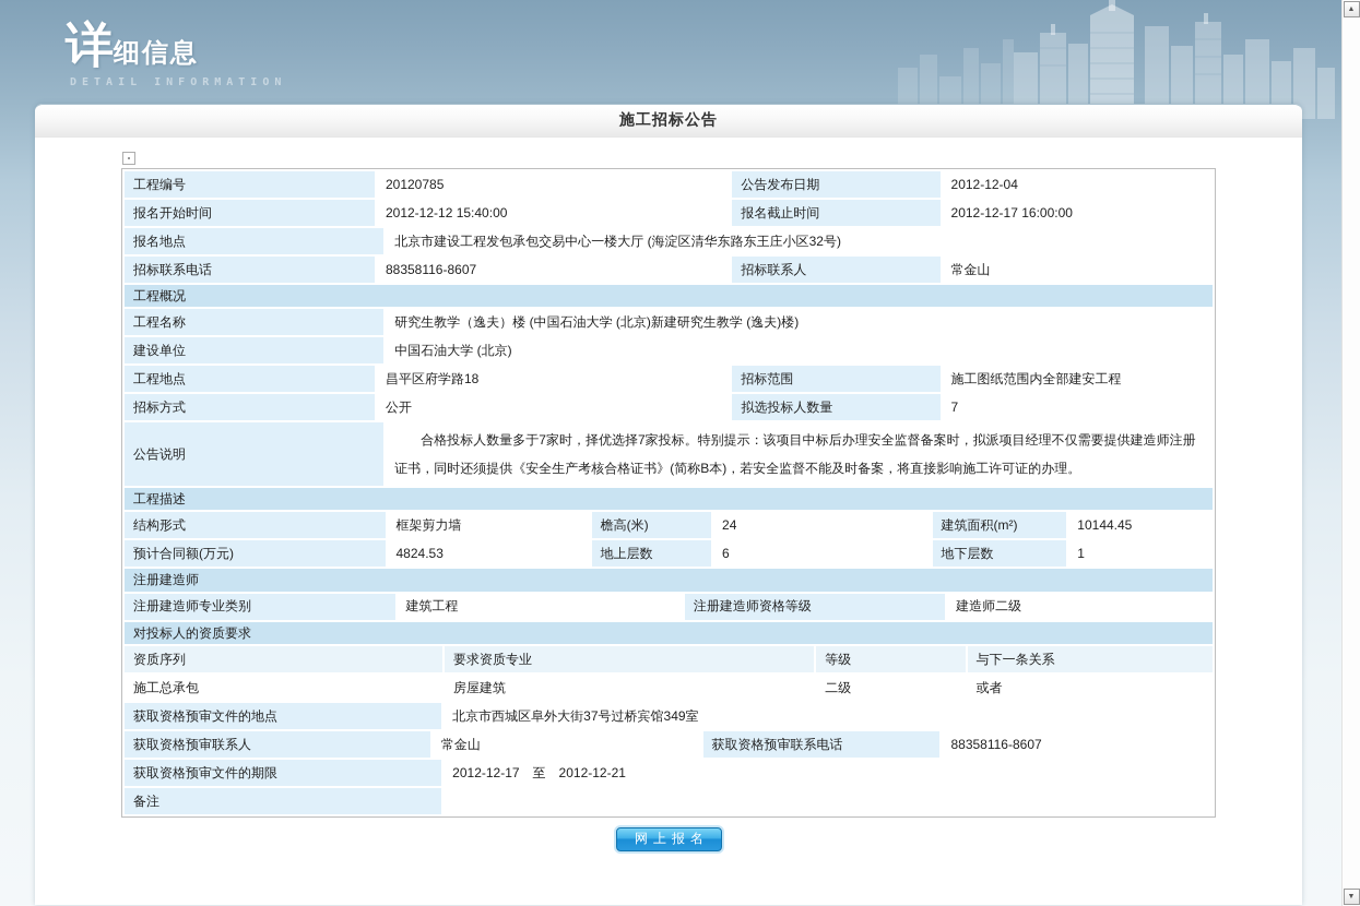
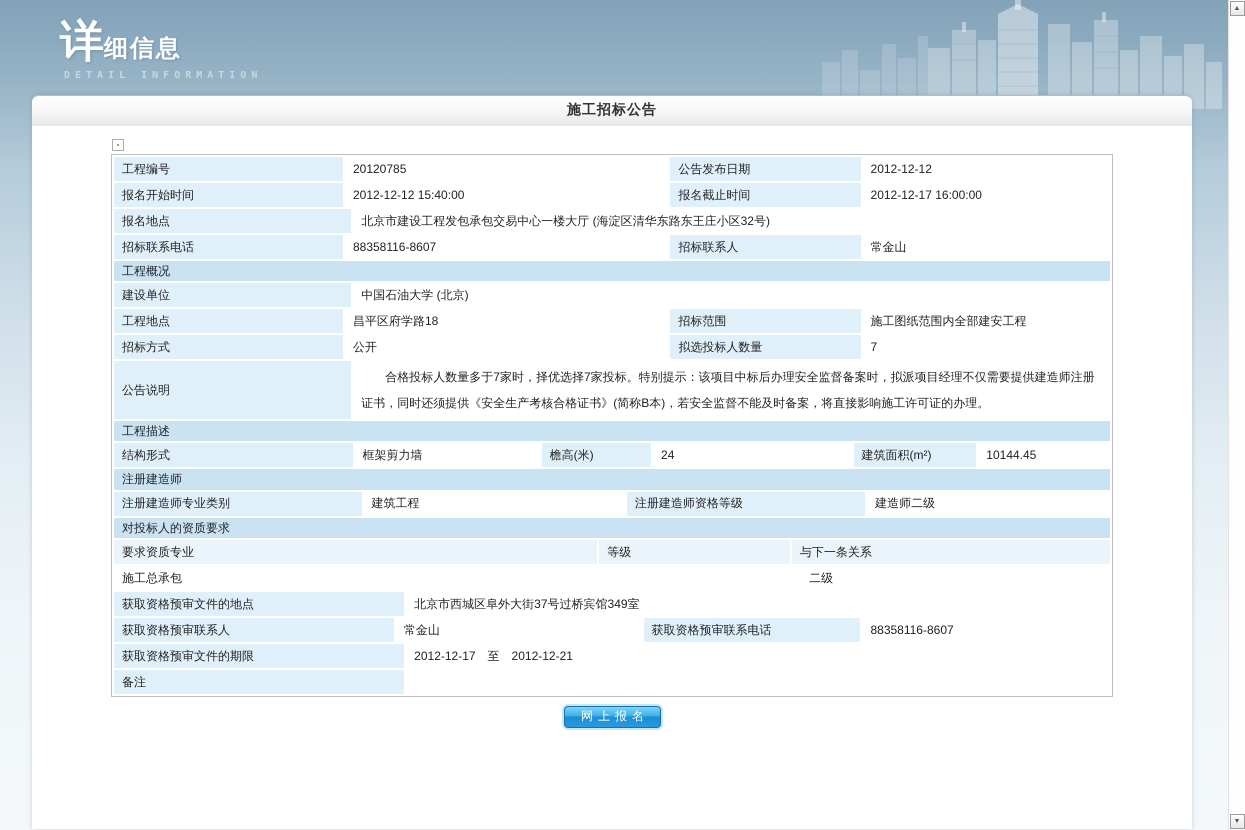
  详
  细信息
  DETAIL INFORMATION
  施工招标公告
  工程编号
  20120785
  公告发布日期
- 2012-12-04
+ 2012-12-12
  报名开始时间
  2012-12-12 15:40:00
  报名截止时间
  2012-12-17 16:00:00
  报名地点
  北京市建设工程发包承包交易中心一楼大厅 (海淀区清华东路东王庄小区32号)
  招标联系电话
  88358116-8607
  招标联系人
  常金山
  工程概况
- 工程名称
- 研究生教学（逸夫）楼 (中国石油大学 (北京)新建研究生教学 (逸夫)楼)
  建设单位
  中国石油大学 (北京)
  工程地点
  昌平区府学路18
  招标范围
  施工图纸范围内全部建安工程
  招标方式
  公开
  拟选投标人数量
  7
  公告说明
  合格投标人数量多于7家时，择优选择7家投标。特别提示：该项目中标后办理安全监督备案时，拟派项目经理不仅需要提供建造师注册证书，同时还须提供《安全生产考核合格证书》(简称B本)，若安全监督不能及时备案，将直接影响施工许可证的办理。
  工程描述
  结构形式
  框架剪力墙
  檐高(米)
  24
  建筑面积(m²)
  10144.45
- 预计合同额(万元)
- 4824.53
- 地上层数
- 6
- 地下层数
- 1
  注册建造师
  注册建造师专业类别
  建筑工程
  注册建造师资格等级
  建造师二级
  对投标人的资质要求
- 资质序列
  要求资质专业
  等级
  与下一条关系
  施工总承包
- 房屋建筑
  二级
- 或者
  获取资格预审文件的地点
  北京市西城区阜外大街37号过桥宾馆349室
  获取资格预审联系人
  常金山
  获取资格预审联系电话
  88358116-8607
  获取资格预审文件的期限
  2012-12-17 至 2012-12-21
  备注
  网上报名
